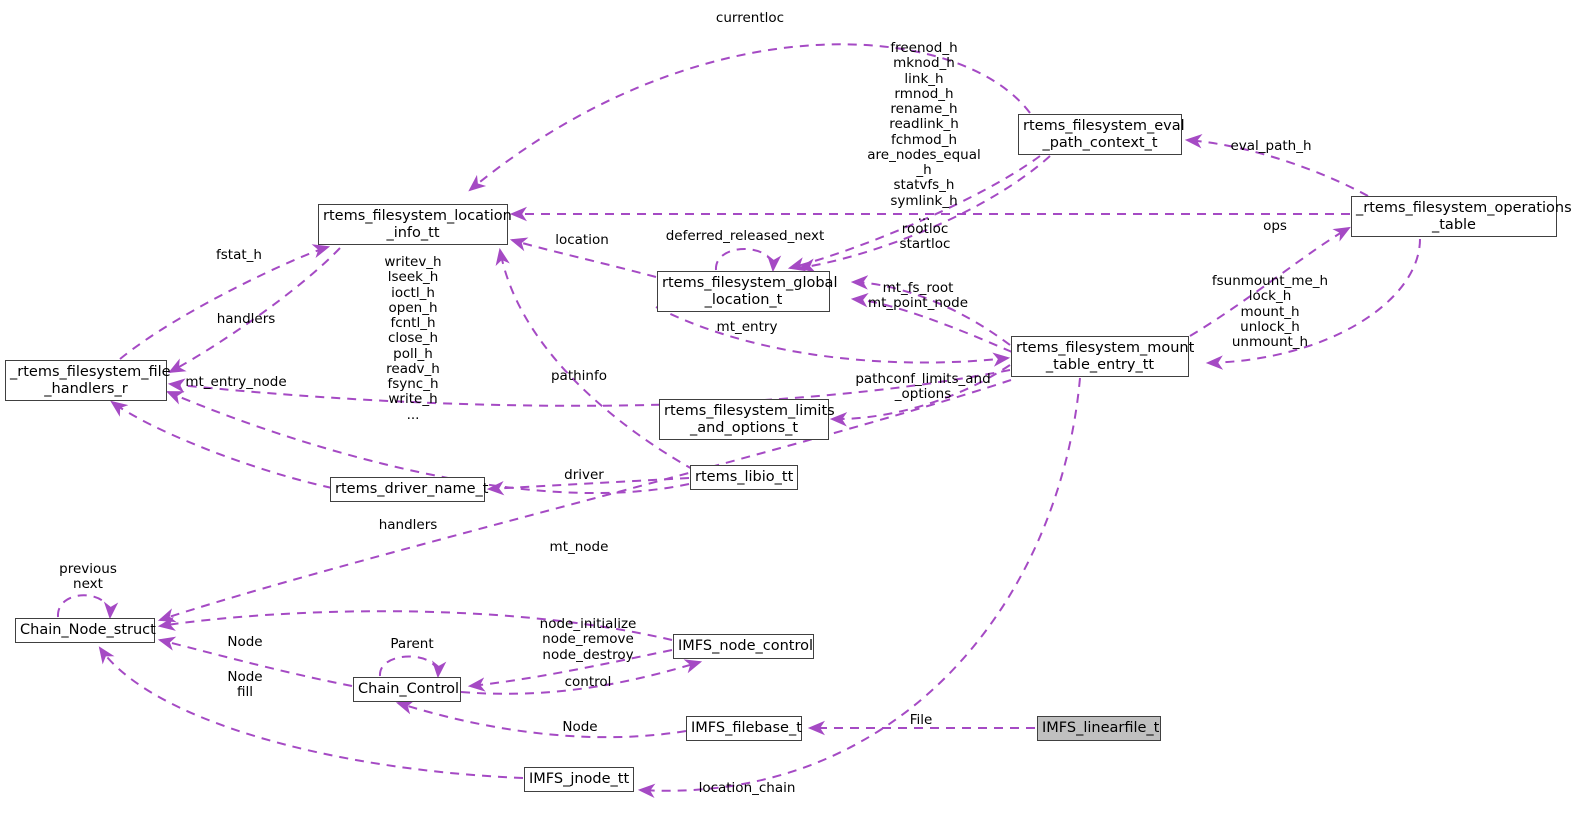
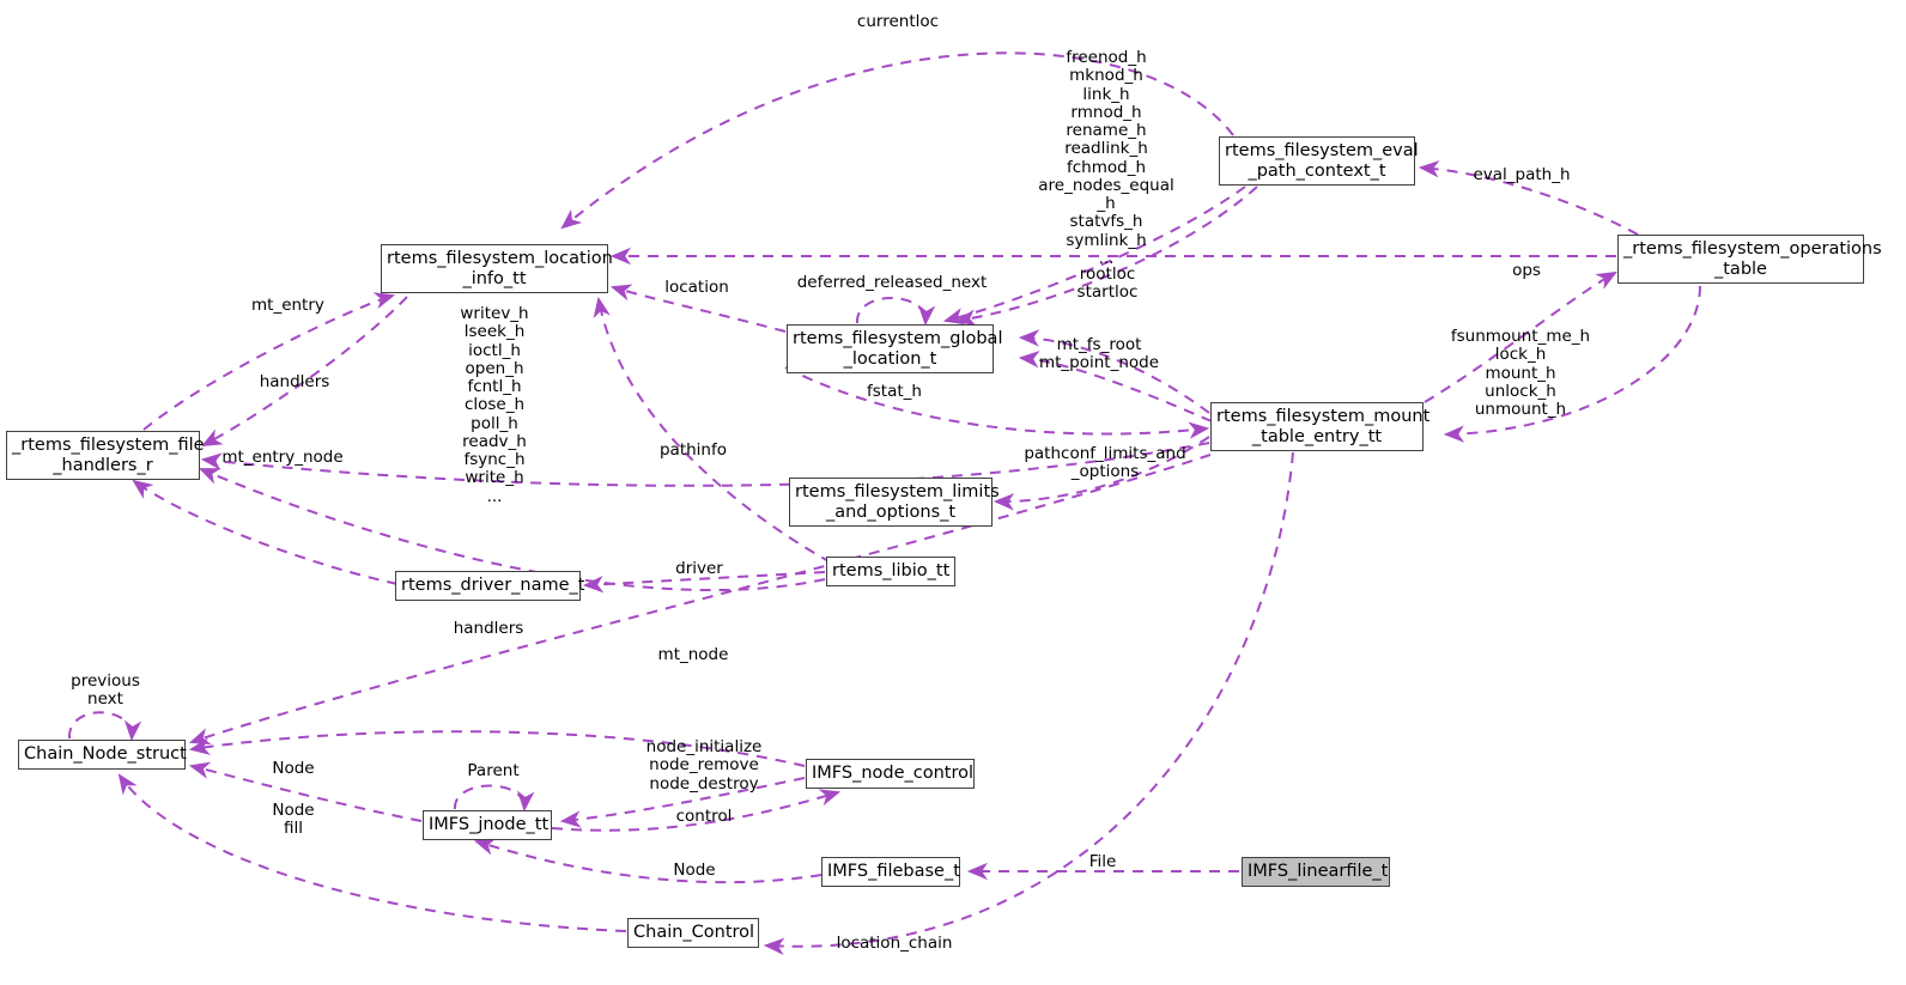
  rtems_filesystem_location
  _info_tt
  rtems_filesystem_eval
  _path_context_t
  _rtems_filesystem_operations
  _table
  rtems_filesystem_global
  _location_t
  rtems_filesystem_mount
  _table_entry_tt
  _rtems_filesystem_file
  _handlers_r
  rtems_filesystem_limits
  _and_options_t
  rtems_driver_name_t
  rtems_libio_tt
  Chain_Node_struct
- Chain_Control
+ IMFS_jnode_tt
  IMFS_node_control
  IMFS_filebase_t
  IMFS_linearfile_t
- IMFS_jnode_tt
+ Chain_Control
  writev_h
  lseek_h
  ioctl_h
  open_h
  fcntl_h
  close_h
  poll_h
  readv_h
  fsync_h
  write_h
  ...
  freenod_h
  mknod_h
  link_h
  rmnod_h
  rename_h
  readlink_h
  fchmod_h
  are_nodes_equal
  _h
  statvfs_h
  symlink_h
  ...
  currentloc
  eval_path_h
  rootloc
  startloc
  ops
  location
  deferred_released_next
- fstat_h
+ mt_entry
  mt_fs_root
  mt_point_node
  fsunmount_me_h
  lock_h
  mount_h
  unlock_h
  unmount_h
  handlers
- mt_entry
+ fstat_h
  pathinfo
  mt_entry_node
  pathconf_limits_and
  _options
  driver
  handlers
  mt_node
  previous
  next
  node_initialize
  node_remove
  node_destroy
  Node
  Parent
  control
  Node
  fill
  Node
  File
  location_chain
